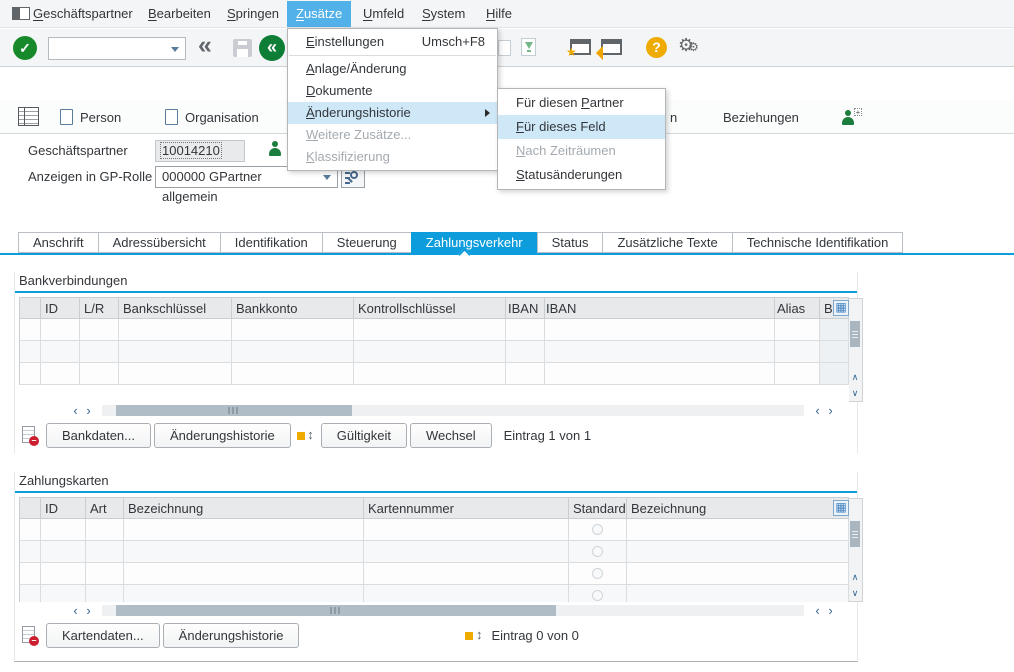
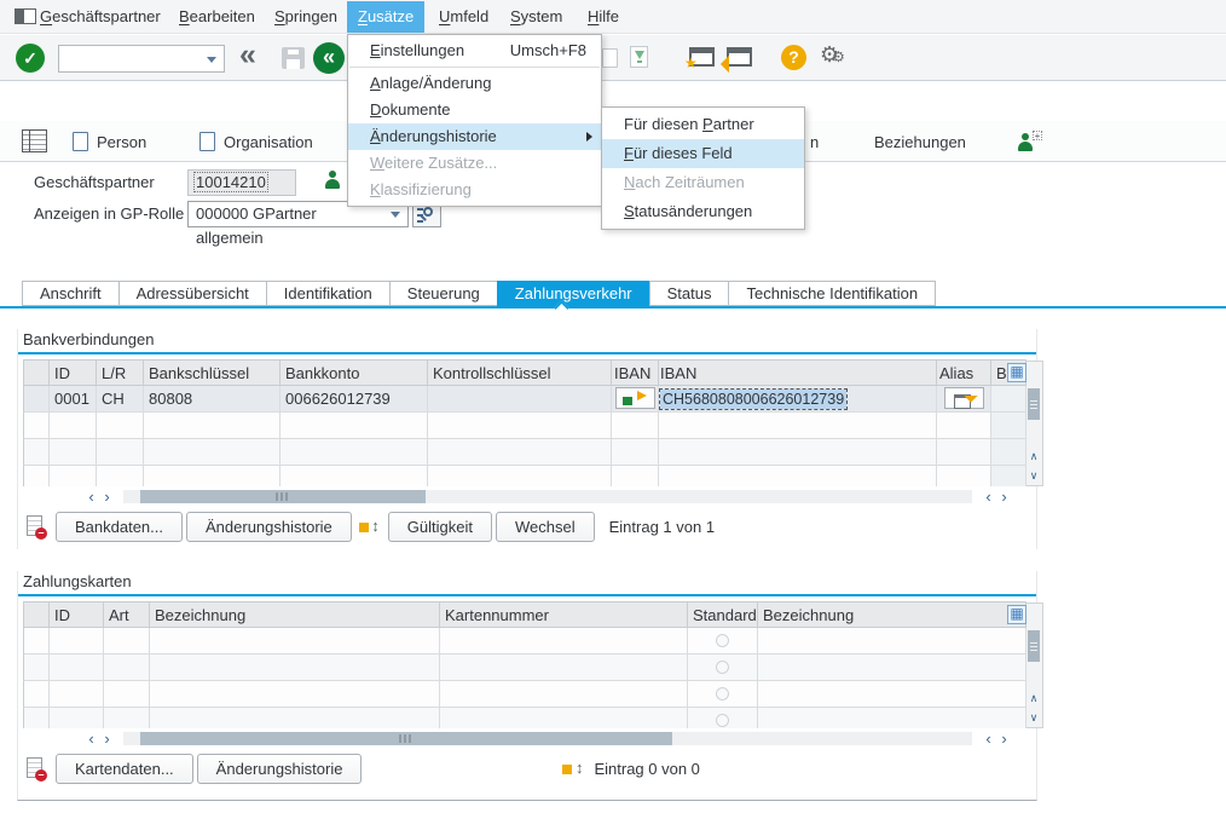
  Geschäftspartner
  Bearbeiten
  Springen
  Zusätze
  Umfeld
  System
  Hilfe
  ✓
  «
  «
  ?
  ⚙⚙
  Person
  Organisation
  n
  Beziehungen
  +
  Geschäftspartner
  10014210
  Anzeigen in GP-Rolle
  000000 GPartner allgemein
  Anschrift
  Adressübersicht
  Identifikation
  Steuerung
  Zahlungsverkehr
  Status
- Zusätzliche Texte
  Technische Identifikation
  Bankverbindungen
  ID
  L/R
  Bankschlüssel
  Bankkonto
  Kontrollschlüssel
  IBAN
  IBAN
  Alias
  ▦
+ 0001
+ CH
+ 80808
+ 006626012739
+ CH5680808006626012739
  ∧
  ∨
  ‹
  ›
  ‹
  ›
  Bankdaten...
  Änderungshistorie
  Gültigkeit
  Wechsel
  Eintrag 1 von 1
  Zahlungskarten
  ID
  Art
  Bezeichnung
  Kartennummer
  Standard
  Bezeichnung
  ▦
  ∧
  ∨
  ‹
  ›
  ‹
  ›
  Kartendaten...
  Änderungshistorie
  Eintrag 0 von 0
  Einstellungen
  Umsch+F8
  Anlage/Änderung
  Dokumente
  Änderungshistorie
  Weitere Zusätze...
  Klassifizierung
  Für diesen Partner
  Für dieses Feld
  Nach Zeiträumen
  Statusänderungen
